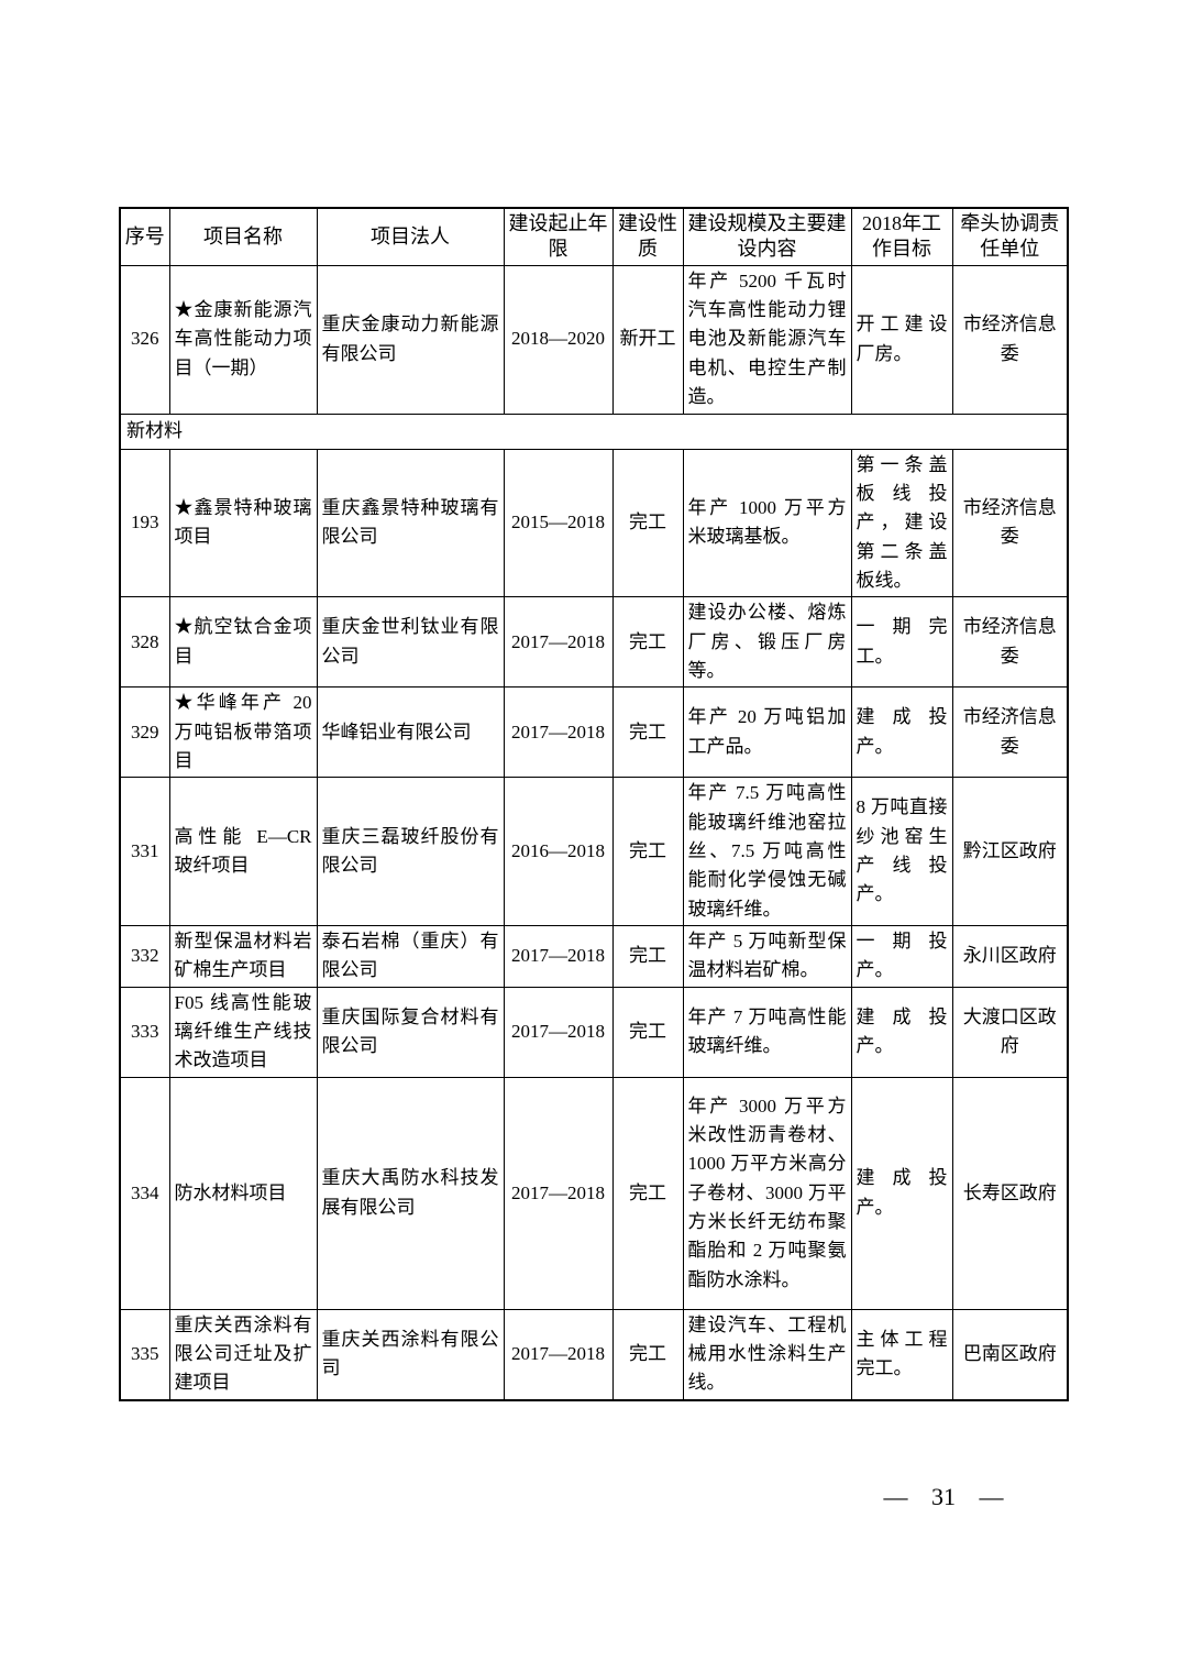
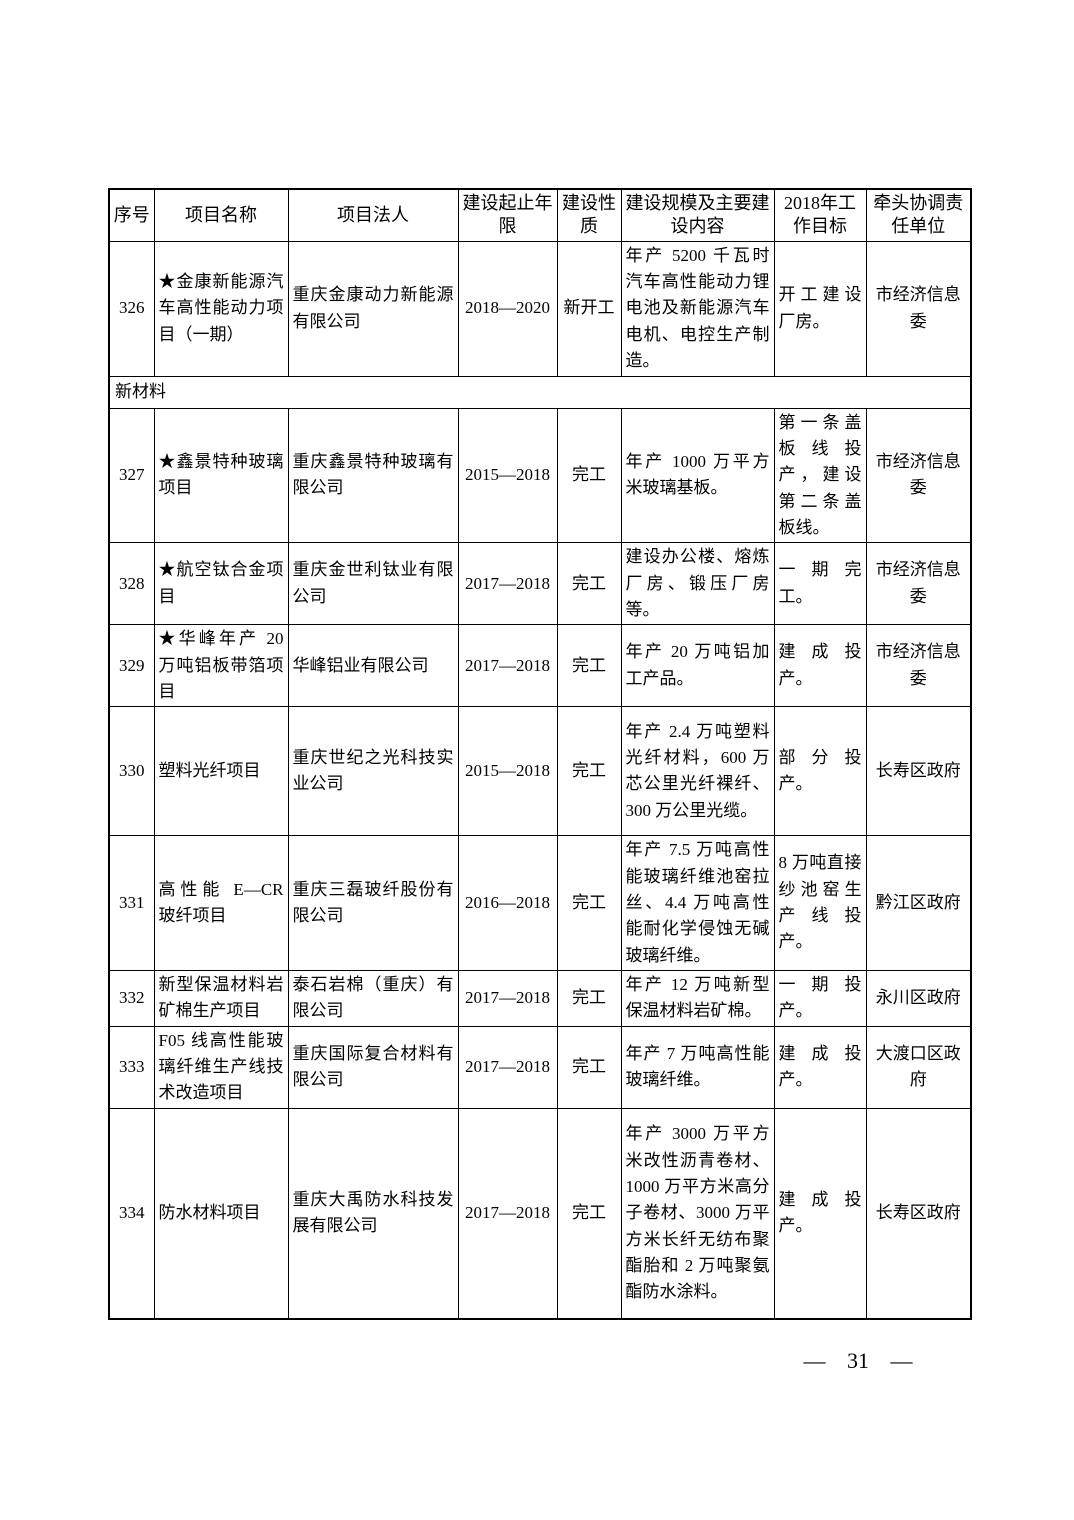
  序号	项目名称	项目法人	建设起止年限	建设性质	建设规模及主要建设内容	2018年工作目标	牵头协调责任单位
  326	★金康新能源汽车高性能动力项目（一期）	重庆金康动力新能源有限公司	2018—2020	新开工	年产 5200 千瓦时汽车高性能动力锂电池及新能源汽车电机、电控生产制造。	开工建设厂房。	市经济信息委
  新材料
- 193	★鑫景特种玻璃项目	重庆鑫景特种玻璃有限公司	2015—2018	完工	年产 1000 万平方米玻璃基板。	第一条盖板线投产，建设第二条盖板线。	市经济信息委
+ 327	★鑫景特种玻璃项目	重庆鑫景特种玻璃有限公司	2015—2018	完工	年产 1000 万平方米玻璃基板。	第一条盖板线投产，建设第二条盖板线。	市经济信息委
  328	★航空钛合金项目	重庆金世利钛业有限公司	2017—2018	完工	建设办公楼、熔炼厂房、锻压厂房等。	一期完工。	市经济信息委
  329	★华峰年产 20 万吨铝板带箔项目	华峰铝业有限公司	2017—2018	完工	年产 20 万吨铝加工产品。	建成投产。	市经济信息委
+ 330	塑料光纤项目	重庆世纪之光科技实业公司	2015—2018	完工	年产 2.4 万吨塑料光纤材料，600 万芯公里光纤裸纤、300 万公里光缆。	部分投产。	长寿区政府
- 331	高性能 E—CR 玻纤项目	重庆三磊玻纤股份有限公司	2016—2018	完工	年产 7.5 万吨高性能玻璃纤维池窑拉丝、7.5 万吨高性能耐化学侵蚀无碱玻璃纤维。	8 万吨直接纱池窑生产线投产。	黔江区政府
+ 331	高性能 E—CR 玻纤项目	重庆三磊玻纤股份有限公司	2016—2018	完工	年产 7.5 万吨高性能玻璃纤维池窑拉丝、4.4 万吨高性能耐化学侵蚀无碱玻璃纤维。	8 万吨直接纱池窑生产线投产。	黔江区政府
- 332	新型保温材料岩矿棉生产项目	泰石岩棉（重庆）有限公司	2017—2018	完工	年产 5 万吨新型保温材料岩矿棉。	一期投产。	永川区政府
+ 332	新型保温材料岩矿棉生产项目	泰石岩棉（重庆）有限公司	2017—2018	完工	年产 12 万吨新型保温材料岩矿棉。	一期投产。	永川区政府
  333	F05 线高性能玻璃纤维生产线技术改造项目	重庆国际复合材料有限公司	2017—2018	完工	年产 7 万吨高性能玻璃纤维。	建成投产。	大渡口区政府
  334	防水材料项目	重庆大禹防水科技发展有限公司	2017—2018	完工	年产 3000 万平方米改性沥青卷材、1000 万平方米高分子卷材、3000 万平方米长纤无纺布聚酯胎和 2 万吨聚氨酯防水涂料。	建成投产。	长寿区政府
- 335	重庆关西涂料有限公司迁址及扩建项目	重庆关西涂料有限公司	2017—2018	完工	建设汽车、工程机械用水性涂料生产线。	主体工程完工。	巴南区政府
  — 31 —
